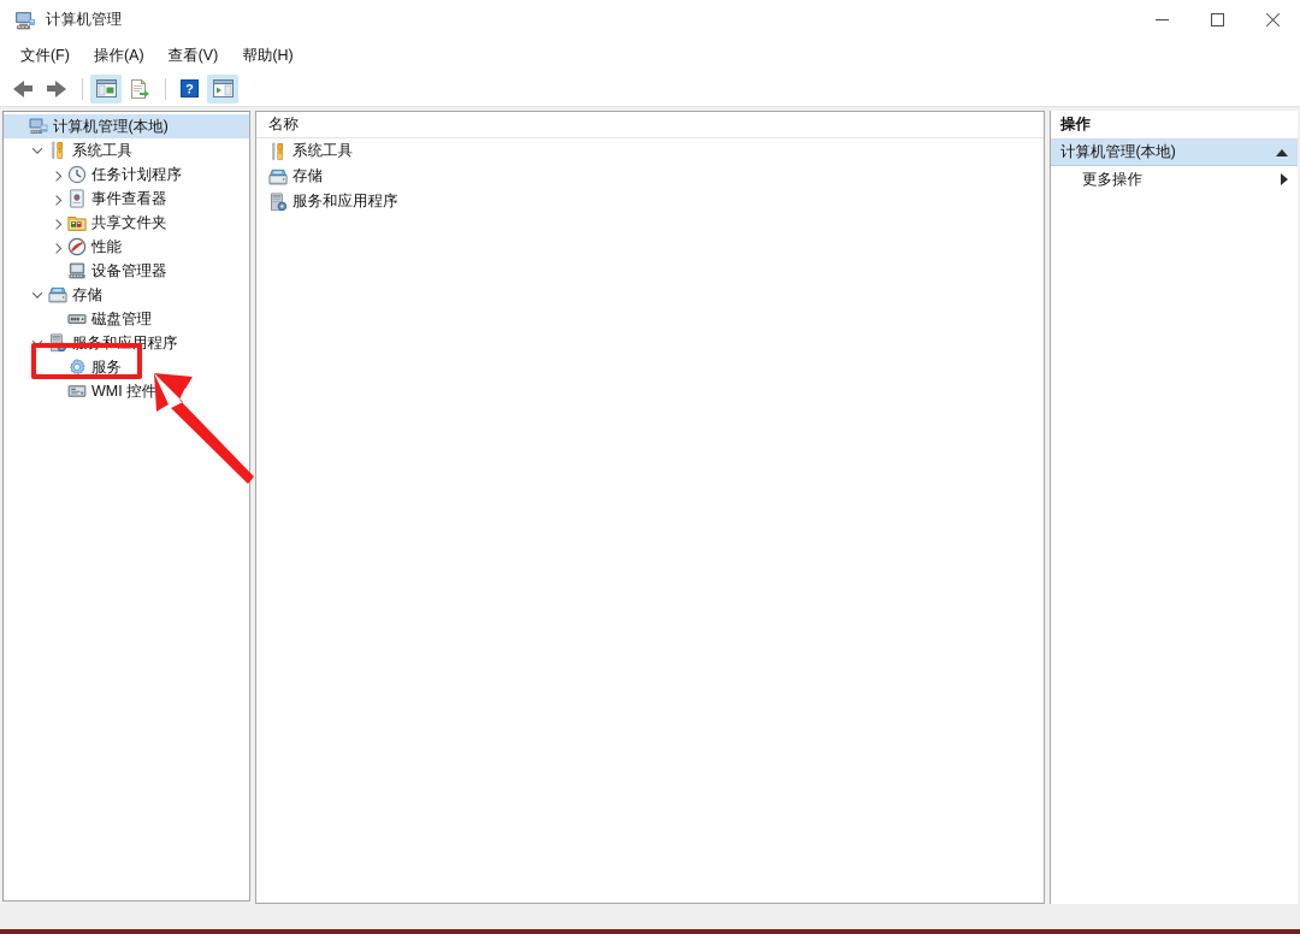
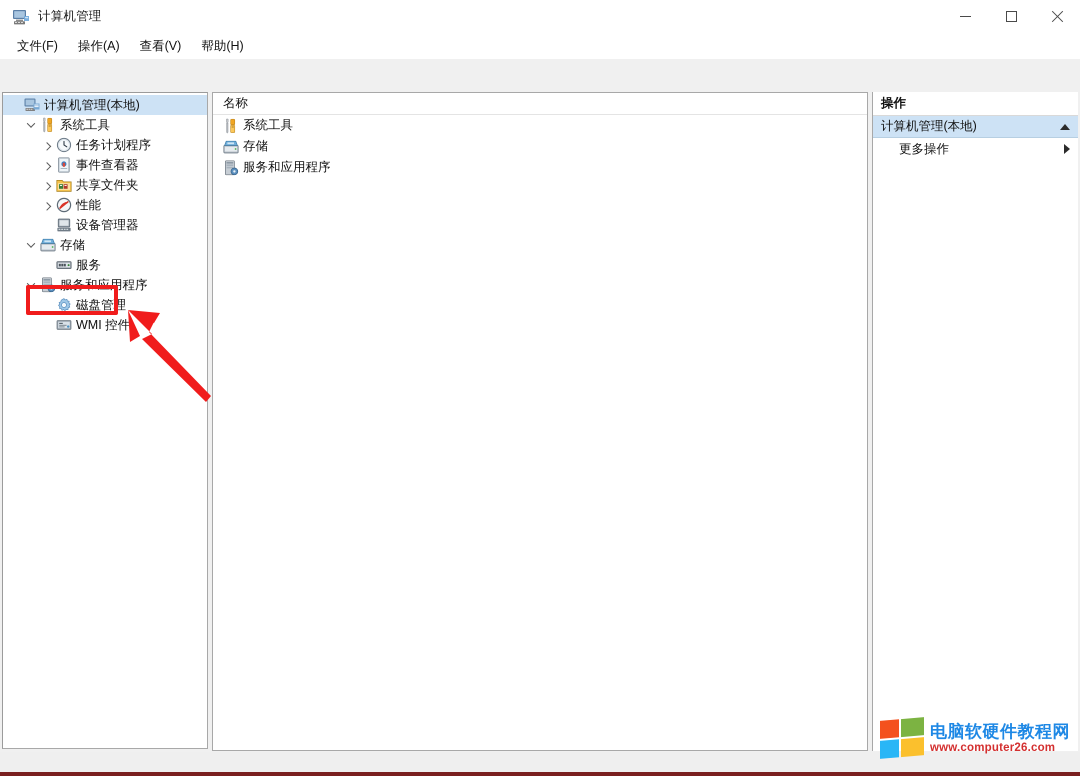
  计算机管理
  文件(F)
  操作(A)
  查看(V)
  帮助(H)
- ?
  计算机管理(本地)
  系统工具
  任务计划程序
  事件查看器
  共享文件夹
  性能
  设备管理器
  存储
- 磁盘管理
+ 服务
  服务和应用程序
- 服务
+ 磁盘管理
  WMI 控件
  名称
  系统工具
  存储
  服务和应用程序
  操作
  计算机管理(本地)
  更多操作
+ 电脑软硬件教程网
+ www.computer26.com
